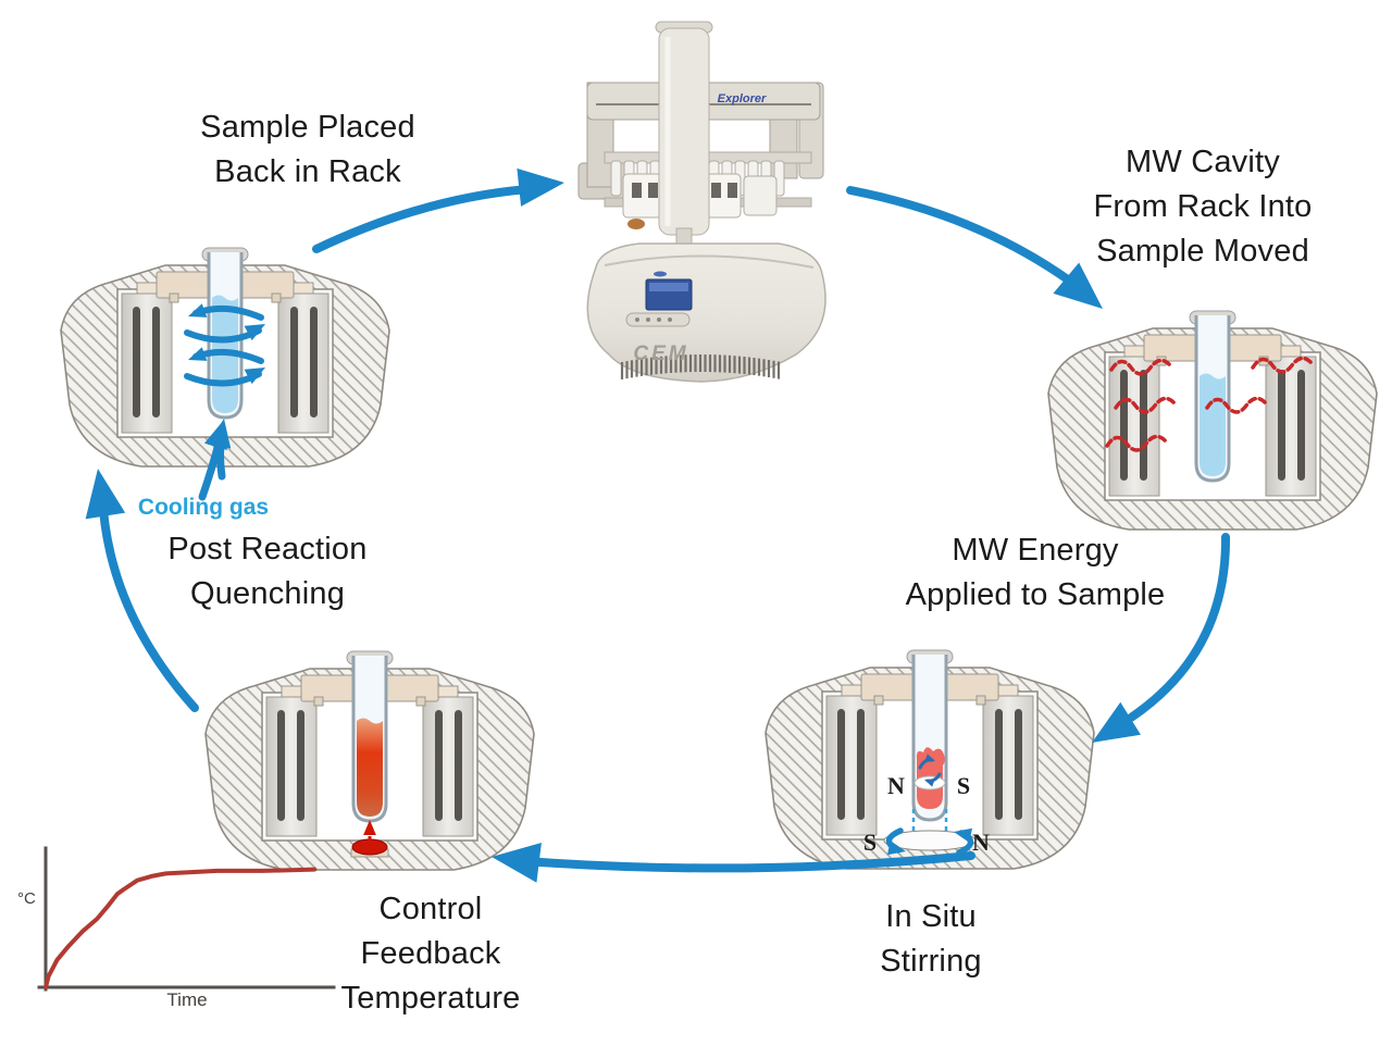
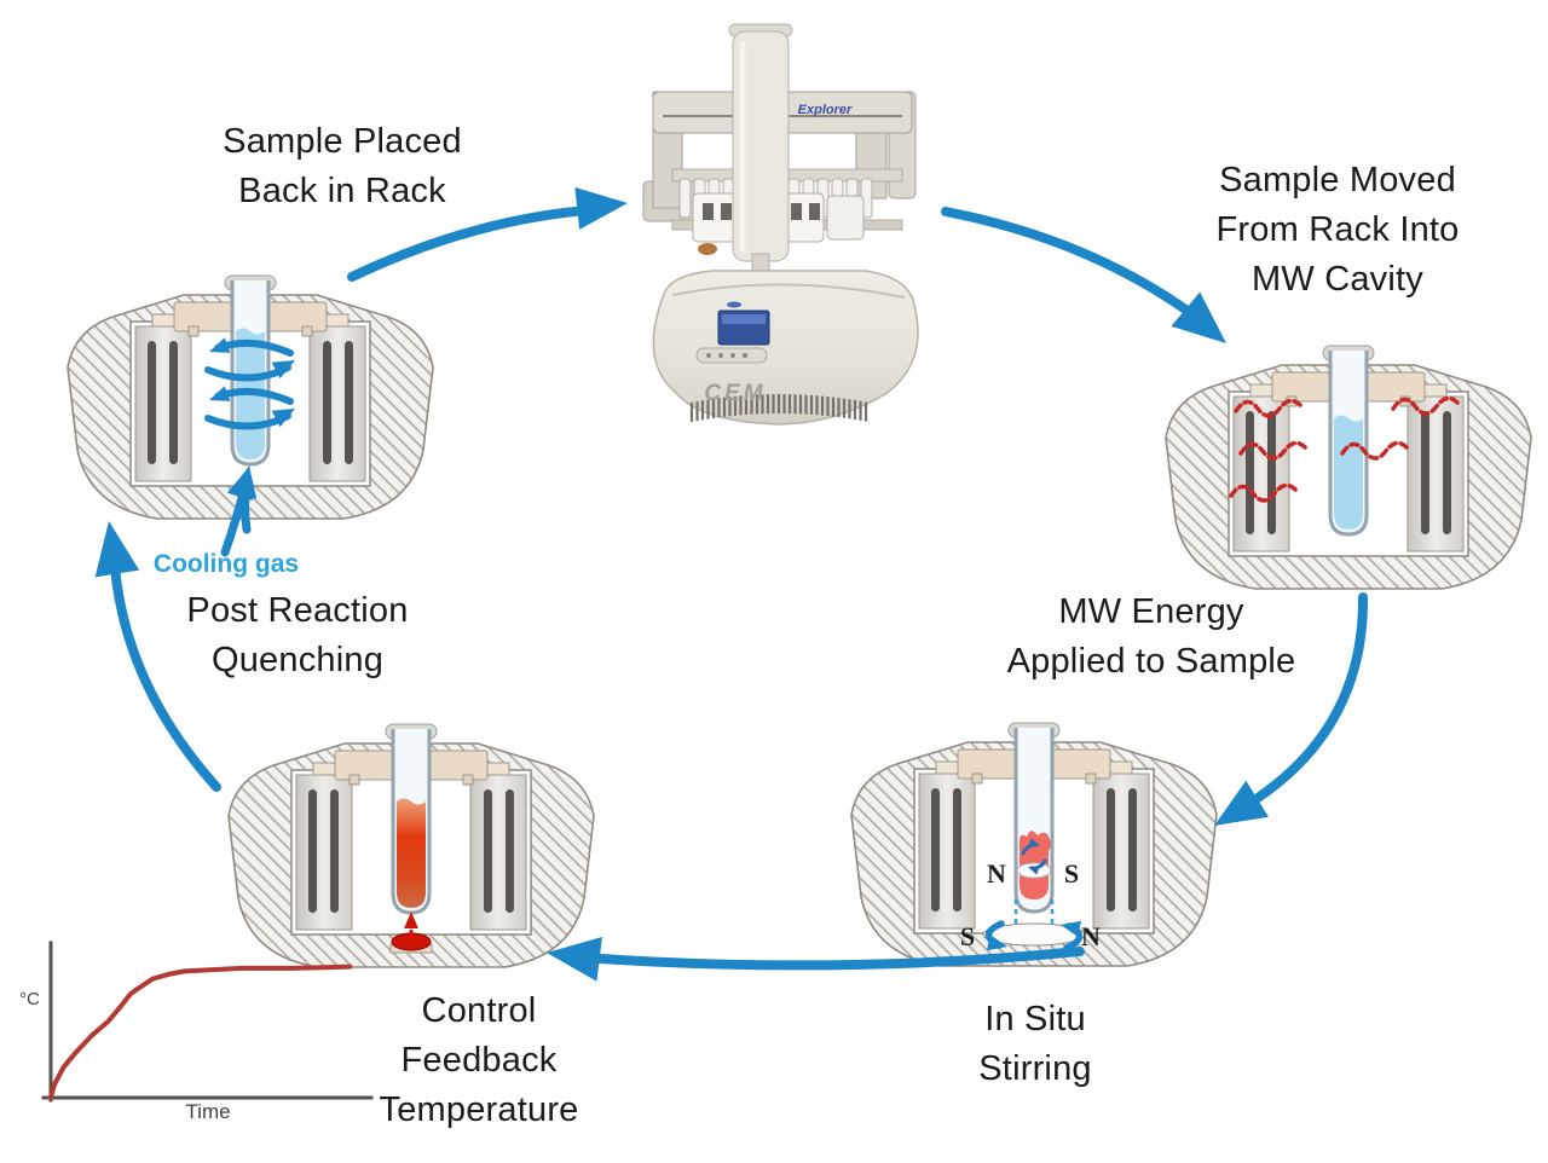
  CEM
  Explorer
  °C
  Time
  N
  S
  S
  N
  Sample Placed
  Back in Rack
- MW Cavity
+ Sample Moved
  From Rack Into
- Sample Moved
+ MW Cavity
  MW Energy
  Applied to Sample
  In Situ
  Stirring
  Control
  Feedback
  Temperature
  Post Reaction
  Quenching
  Cooling gas
